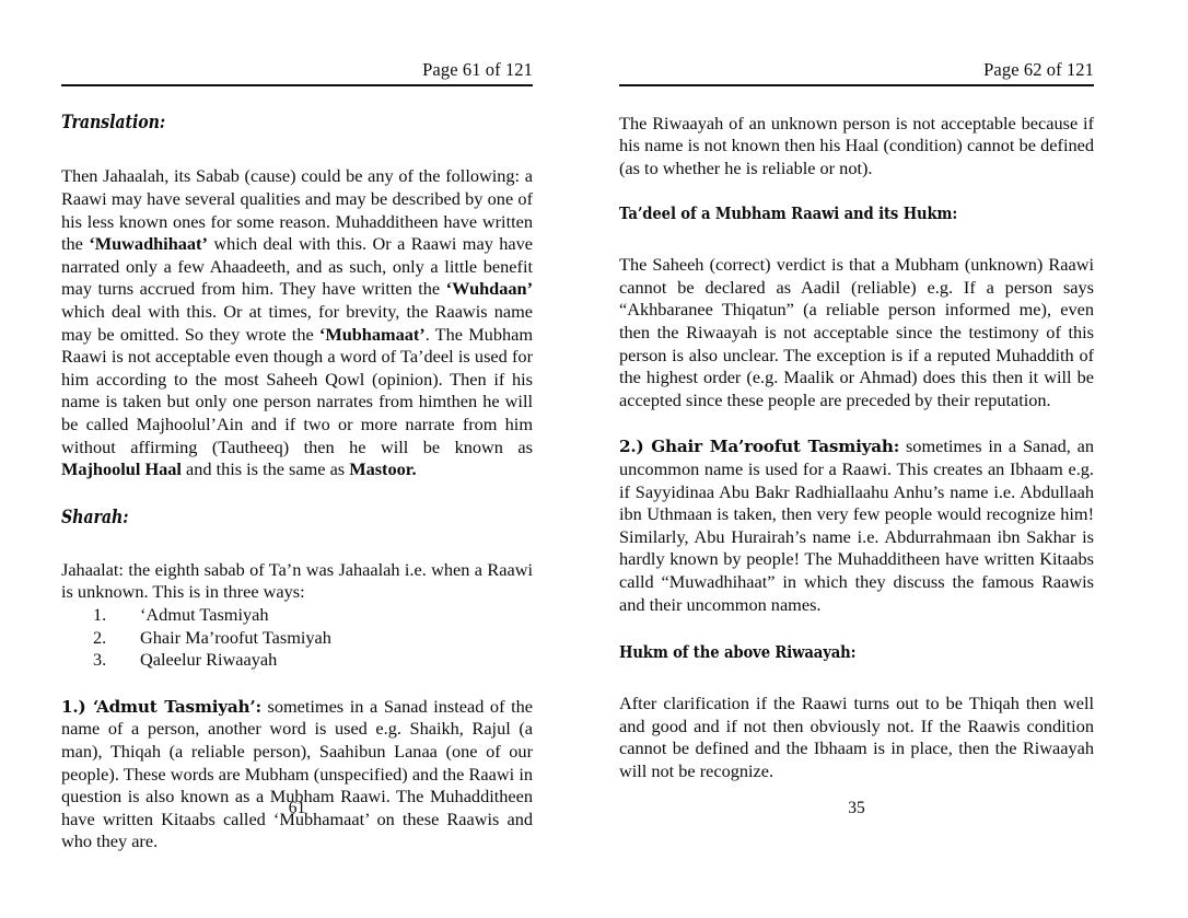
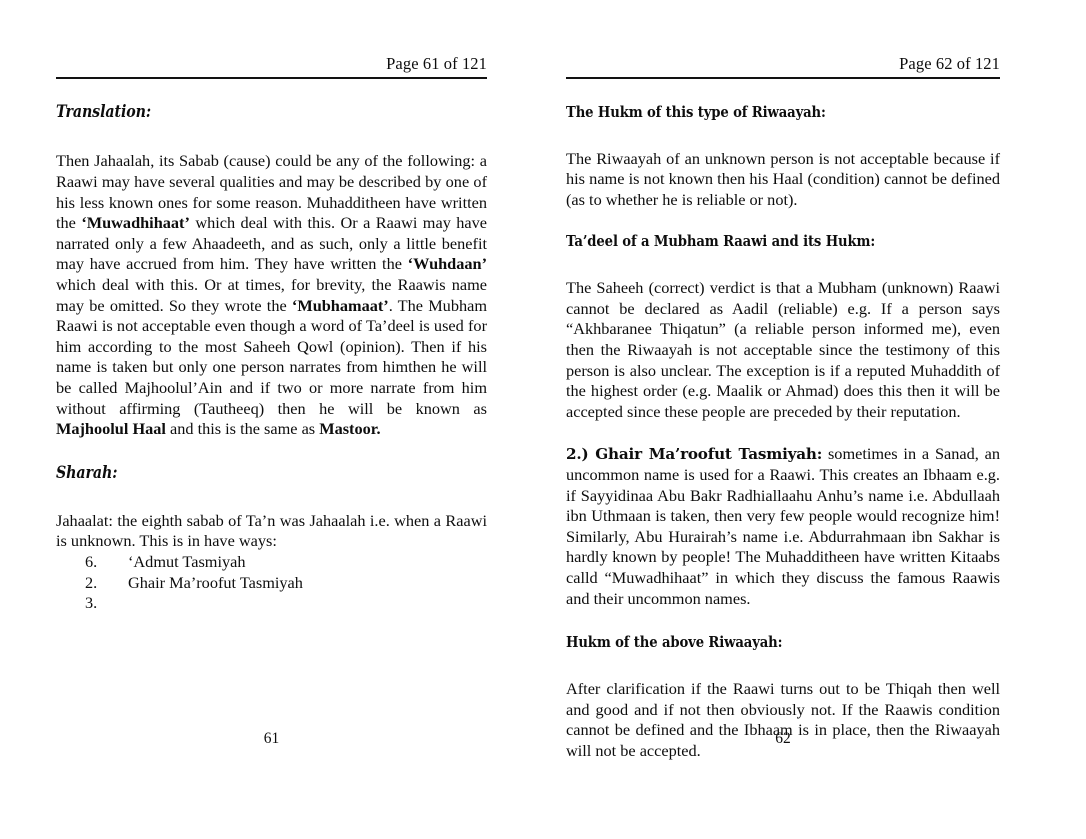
  Page 61 of 121
  Translation:
- Then Jahaalah, its Sabab (cause) could be any of the following: a Raawi may have several qualities and may be described by one of his less known ones for some reason. Muhadditheen have written the ‘Muwadhihaat’ which deal with this. Or a Raawi may have narrated only a few Ahaadeeth, and as such, only a little benefit may turns accrued from him. They have written the ‘Wuhdaan’ which deal with this. Or at times, for brevity, the Raawis name may be omitted. So they wrote the ‘Mubhamaat’. The Mubham Raawi is not acceptable even though a word of Ta’deel is used for him according to the most Saheeh Qowl (opinion). Then if his name is taken but only one person narrates from himthen he will be called Majhoolul’Ain and if two or more narrate from him without affirming (Tautheeq) then he will be known as Majhoolul Haal and this is the same as Mastoor.
+ Then Jahaalah, its Sabab (cause) could be any of the following: a Raawi may have several qualities and may be described by one of his less known ones for some reason. Muhadditheen have written the ‘Muwadhihaat’ which deal with this. Or a Raawi may have narrated only a few Ahaadeeth, and as such, only a little benefit may have accrued from him. They have written the ‘Wuhdaan’ which deal with this. Or at times, for brevity, the Raawis name may be omitted. So they wrote the ‘Mubhamaat’. The Mubham Raawi is not acceptable even though a word of Ta’deel is used for him according to the most Saheeh Qowl (opinion). Then if his name is taken but only one person narrates from himthen he will be called Majhoolul’Ain and if two or more narrate from him without affirming (Tautheeq) then he will be known as Majhoolul Haal and this is the same as Mastoor.
  Sharah:
- Jahaalat: the eighth sabab of Ta’n was Jahaalah i.e. when a Raawi is unknown. This is in three ways:
+ Jahaalat: the eighth sabab of Ta’n was Jahaalah i.e. when a Raawi is unknown. This is in have ways:
- 1.
+ 6.
  ‘Admut Tasmiyah
  2.
  Ghair Ma’roofut Tasmiyah
  3.
- Qaleelur Riwaayah
- 1.) ‘Admut Tasmiyah’: sometimes in a Sanad instead of the name of a person, another word is used e.g. Shaikh, Rajul (a man), Thiqah (a reliable person), Saahibun Lanaa (one of our people). These words are Mubham (unspecified) and the Raawi in question is also known as a Mubham Raawi. The Muhadditheen have written Kitaabs called ‘Mubhamaat’ on these Raawis and who they are.
  61
  Page 62 of 121
+ The Hukm of this type of Riwaayah:
  The Riwaayah of an unknown person is not acceptable because if his name is not known then his Haal (condition) cannot be defined (as to whether he is reliable or not).
  Ta’deel of a Mubham Raawi and its Hukm:
  The Saheeh (correct) verdict is that a Mubham (unknown) Raawi cannot be declared as Aadil (reliable) e.g. If a person says “Akhbaranee Thiqatun” (a reliable person informed me), even then the Riwaayah is not acceptable since the testimony of this person is also unclear. The exception is if a reputed Muhaddith of the highest order (e.g. Maalik or Ahmad) does this then it will be accepted since these people are preceded by their reputation.
  2.) Ghair Ma’roofut Tasmiyah: sometimes in a Sanad, an uncommon name is used for a Raawi. This creates an Ibhaam e.g. if Sayyidinaa Abu Bakr Radhiallaahu Anhu’s name i.e. Abdullaah ibn Uthmaan is taken, then very few people would recognize him! Similarly, Abu Hurairah’s name i.e. Abdurrahmaan ibn Sakhar is hardly known by people! The Muhadditheen have written Kitaabs calld “Muwadhihaat” in which they discuss the famous Raawis and their uncommon names.
  Hukm of the above Riwaayah:
- After clarification if the Raawi turns out to be Thiqah then well and good and if not then obviously not. If the Raawis condition cannot be defined and the Ibhaam is in place, then the Riwaayah will not be recognize.
+ After clarification if the Raawi turns out to be Thiqah then well and good and if not then obviously not. If the Raawis condition cannot be defined and the Ibhaam is in place, then the Riwaayah will not be accepted.
- 35
+ 62
